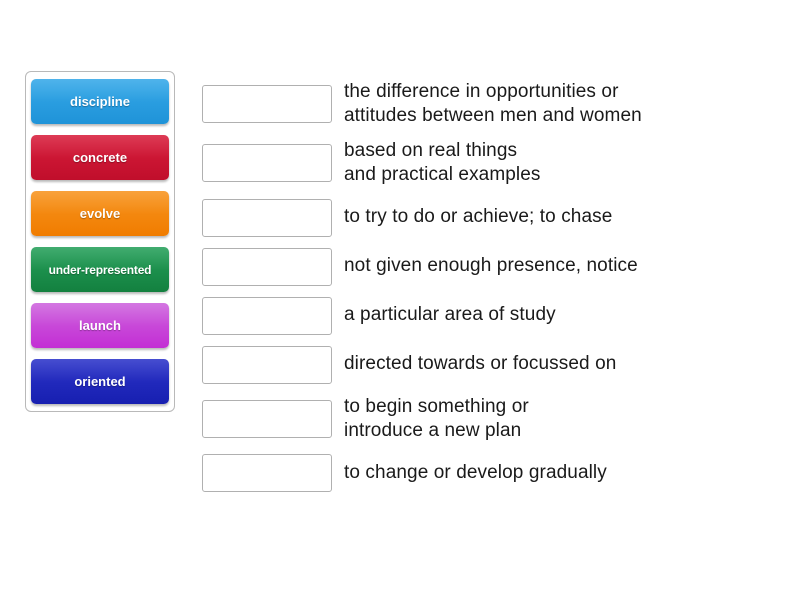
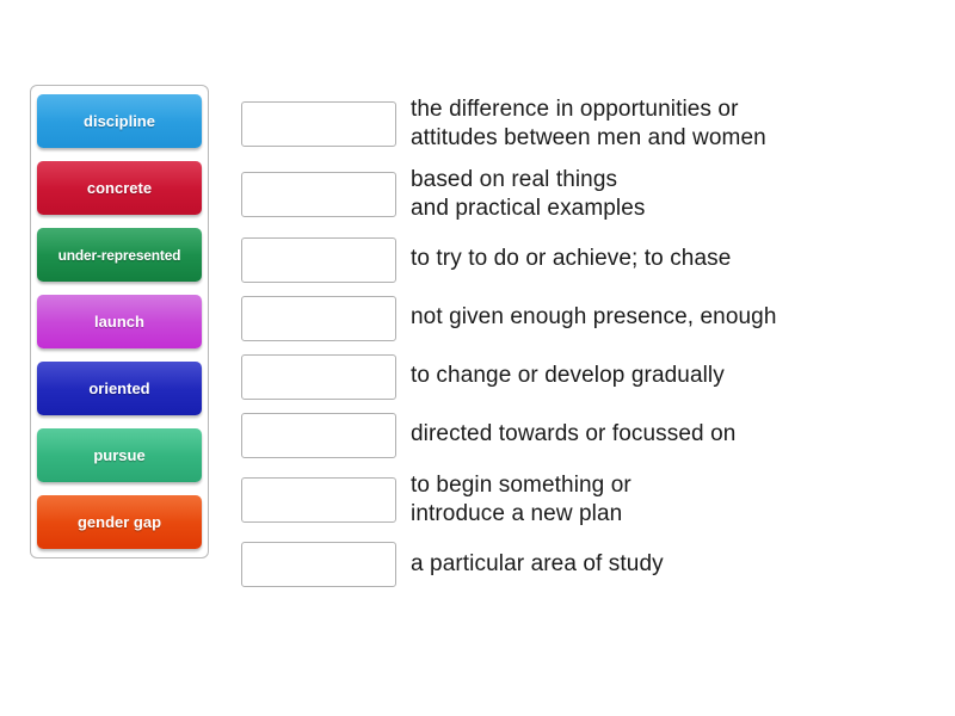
  discipline
  concrete
- evolve
  under-represented
  launch
  oriented
+ pursue
+ gender gap
  the difference in opportunities or
  attitudes between men and women
  based on real things
  and practical examples
  to try to do or achieve; to chase
- not given enough presence, notice
+ not given enough presence, enough
- a particular area of study
+ to change or develop gradually
  directed towards or focussed on
  to begin something or
  introduce a new plan
- to change or develop gradually
+ a particular area of study
